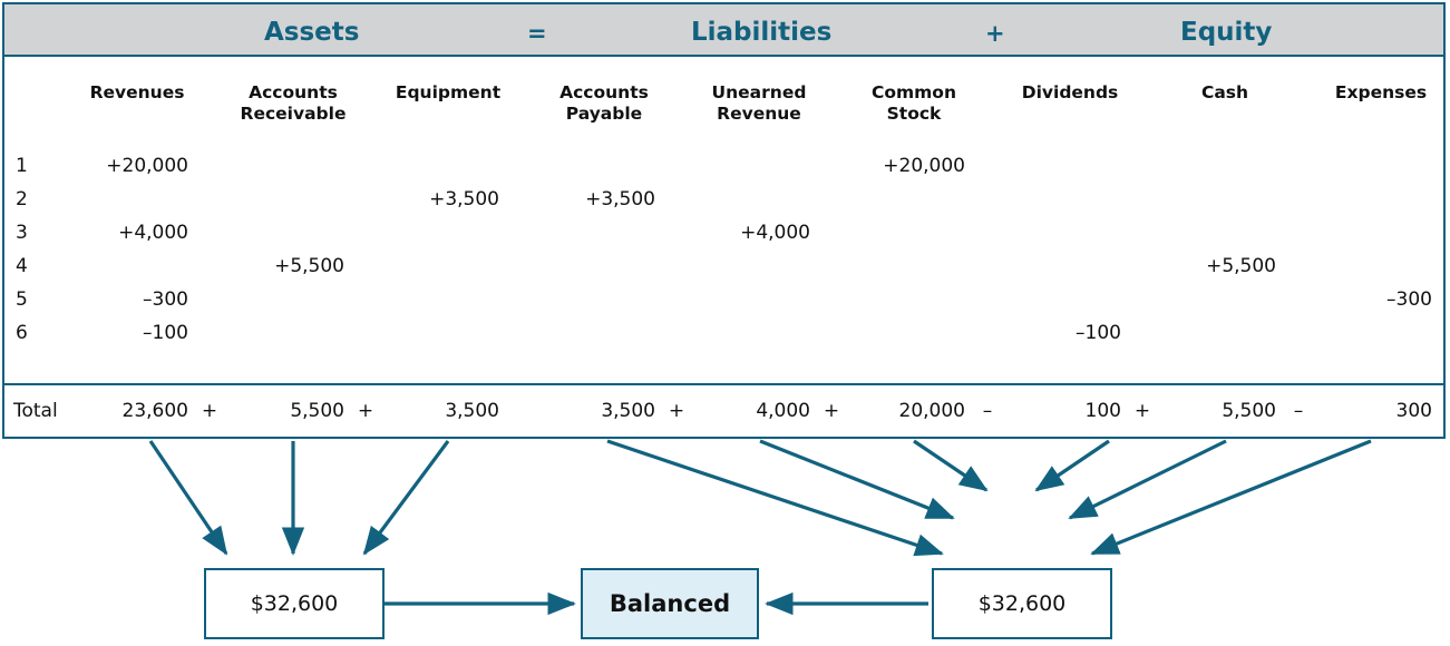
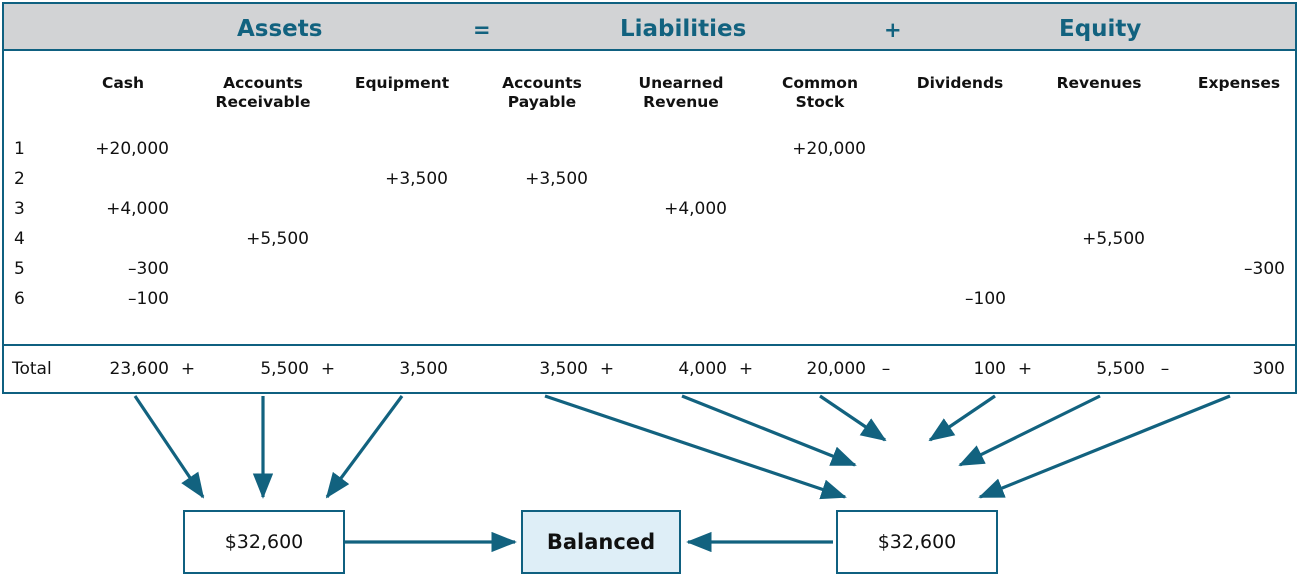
  Assets
  =
  Liabilities
  +
  Equity
- Revenues
+ Cash
  Accounts
  Receivable
  Equipment
  Accounts
  Payable
  Unearned
  Revenue
  Common
  Stock
  Dividends
- Cash
+ Revenues
  Expenses
  1
  +20,000
  +20,000
  2
  +3,500
  +3,500
  3
  +4,000
  +4,000
  4
  +5,500
  +5,500
  5
  –300
  –300
  6
  –100
  –100
  Total
  23,600
  +
  5,500
  +
  3,500
  3,500
  +
  4,000
  +
  20,000
  –
  100
  +
  5,500
  –
  300
  $32,600
  Balanced
  $32,600
